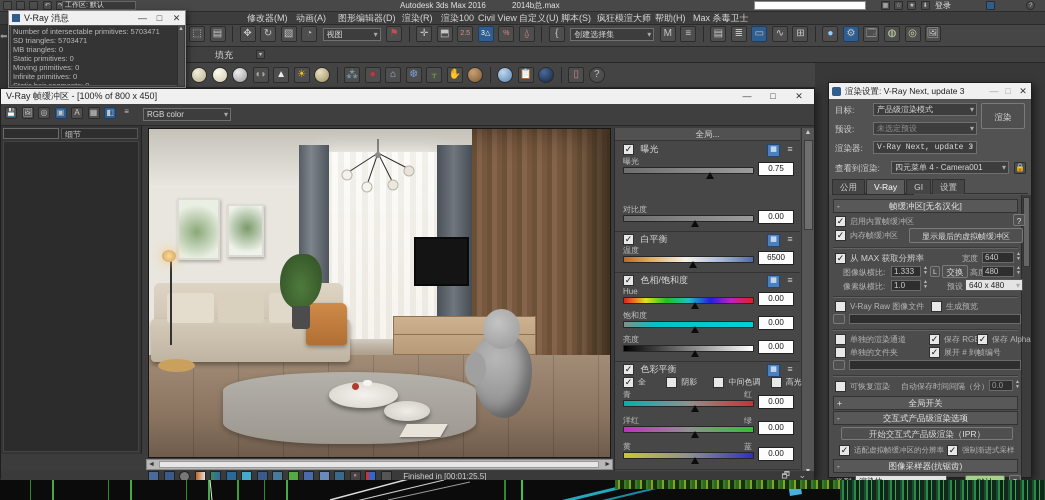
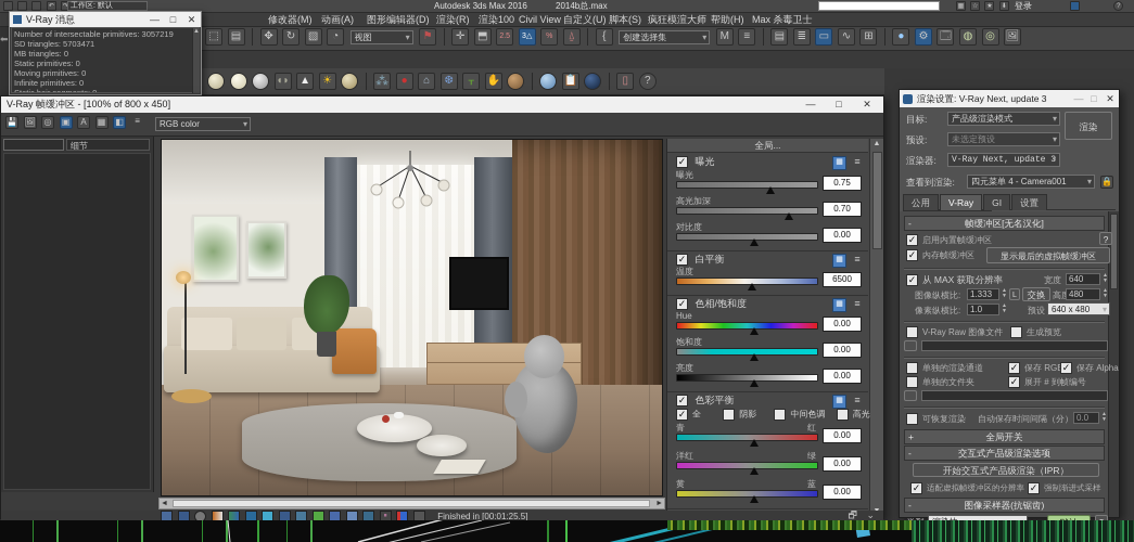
  Autodesk 3ds Max 2016
  2014b总.max
  登录
  修改器(M)
  动画(A)
  图形编辑器(D)
  渲染(R)
  渲染100
  Civil View
  自定义(U)
  脚本(S)
  疯狂模渲大师
  帮助(H)
  Max 杀毒卫士
  ⬚ ▤ ✥ ↻ ▧ ◔ 视图 ⚑ ✛ ⬒ ⍙ { 创建选择集 M ≡ ▤ ≣ ▭ ∿ ⊞ ● ⚙ 🗔 ◍ ◎ 🖼
- 填充
  ⬅
  ◖◗ ▲ ☀ ⁂ ● ⌂ ❆ ᚁ ✋ 📋 ▯ ?
  V-Ray 消息
  — □ ✕
- Number of intersectable primitives: 5703471
+ Number of intersectable primitives: 3057219
  SD triangles: 5703471
  MB triangles: 0
  Static primitives: 0
  Moving primitives: 0
  Infinite primitives: 0
  Static hair segments: 0
  V-Ray 帧缓冲区 - [100% of 800 x 450]
  — □ ✕
  💾 🖼 ◎ ▣ A ▦ ◧ ≡
  RGB color
  细节
  全局...
  曝光
  ≡
  曝光
  0.75
+ 高光加深
+ 0.70
  对比度
  0.00
  白平衡
  ≡
  温度
  6500
  色相/饱和度
  ≡
  Hue
  0.00
  饱和度
  0.00
  亮度
  0.00
  色彩平衡
  ≡
  全 阴影 中间色调 高光
  青
  红
  0.00
  洋红
  绿
  0.00
  黄
  蓝
  0.00
  Finished in [00:01:25.5]
  🗗
  ⌄
  渲染设置: V-Ray Next, update 3
  — □ ✕
  目标:
  产品级渲染模式
  渲染
  预设:
  未选定预设
  渲染器:
  V-Ray Next, update 3
  查看到渲染:
  四元菜单 4 - Camera001
  🔒
  -
  帧缓冲区[无名汉化]
  启用内置帧缓冲区
  ?
  内存帧缓冲区
  显示最后的虚拟帧缓冲区
  从 MAX 获取分辨率
  宽度
  640
  图像纵横比:
  1.333
  交换
  480
  像素纵横比:
  1.0
  预设
  640 x 480
  V-Ray Raw 图像文件
  生成预览
  单独的渲染通道
  保存 RG
  保存 Alpha
  单独的文件夹
  展开 # 到帧编号
  可恢复渲染
  自动保存时间间隔（分）
  0.0
  +
  全局开关
  -
  交互式产品级渲染选项
  开始交互式产品级渲染（IPR）
  适配虚拟帧缓冲区的分辨率
  强制渐进式采样
  -
  图像采样器(抗锯齿)
